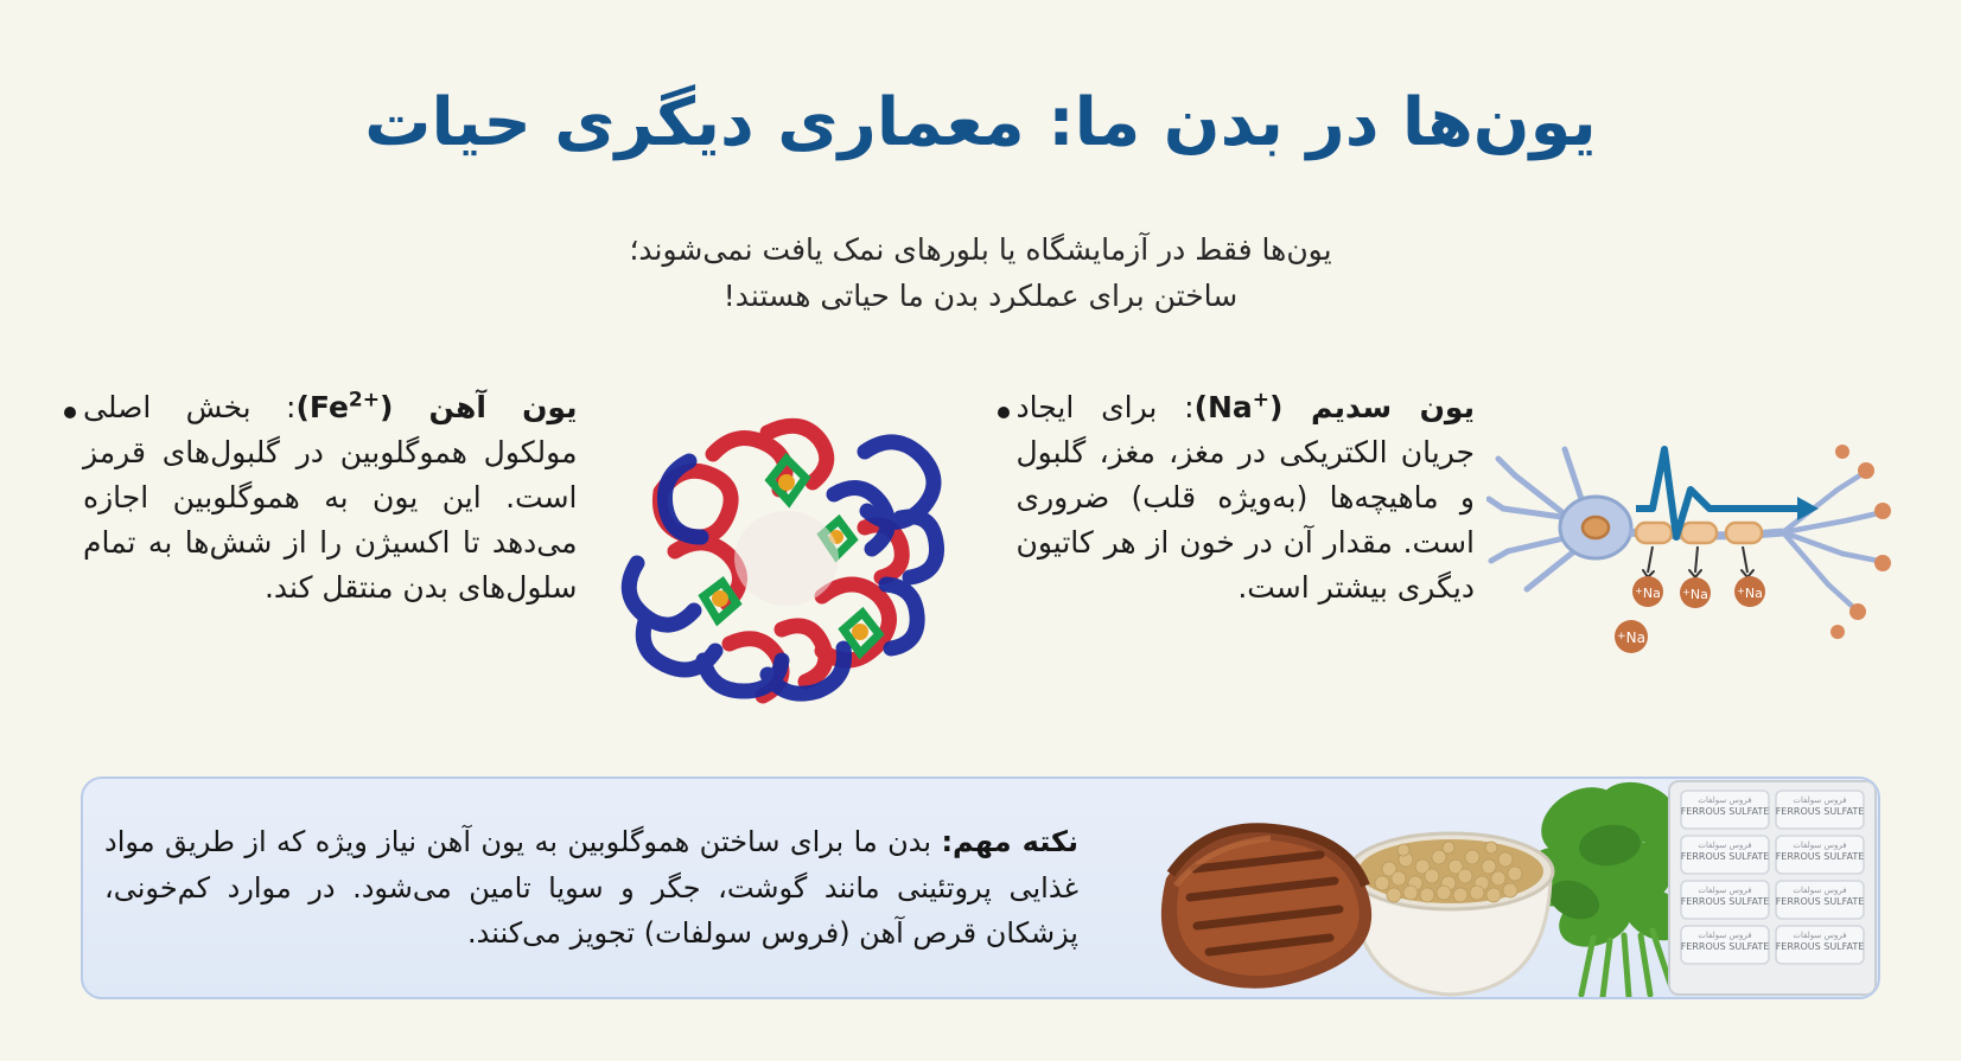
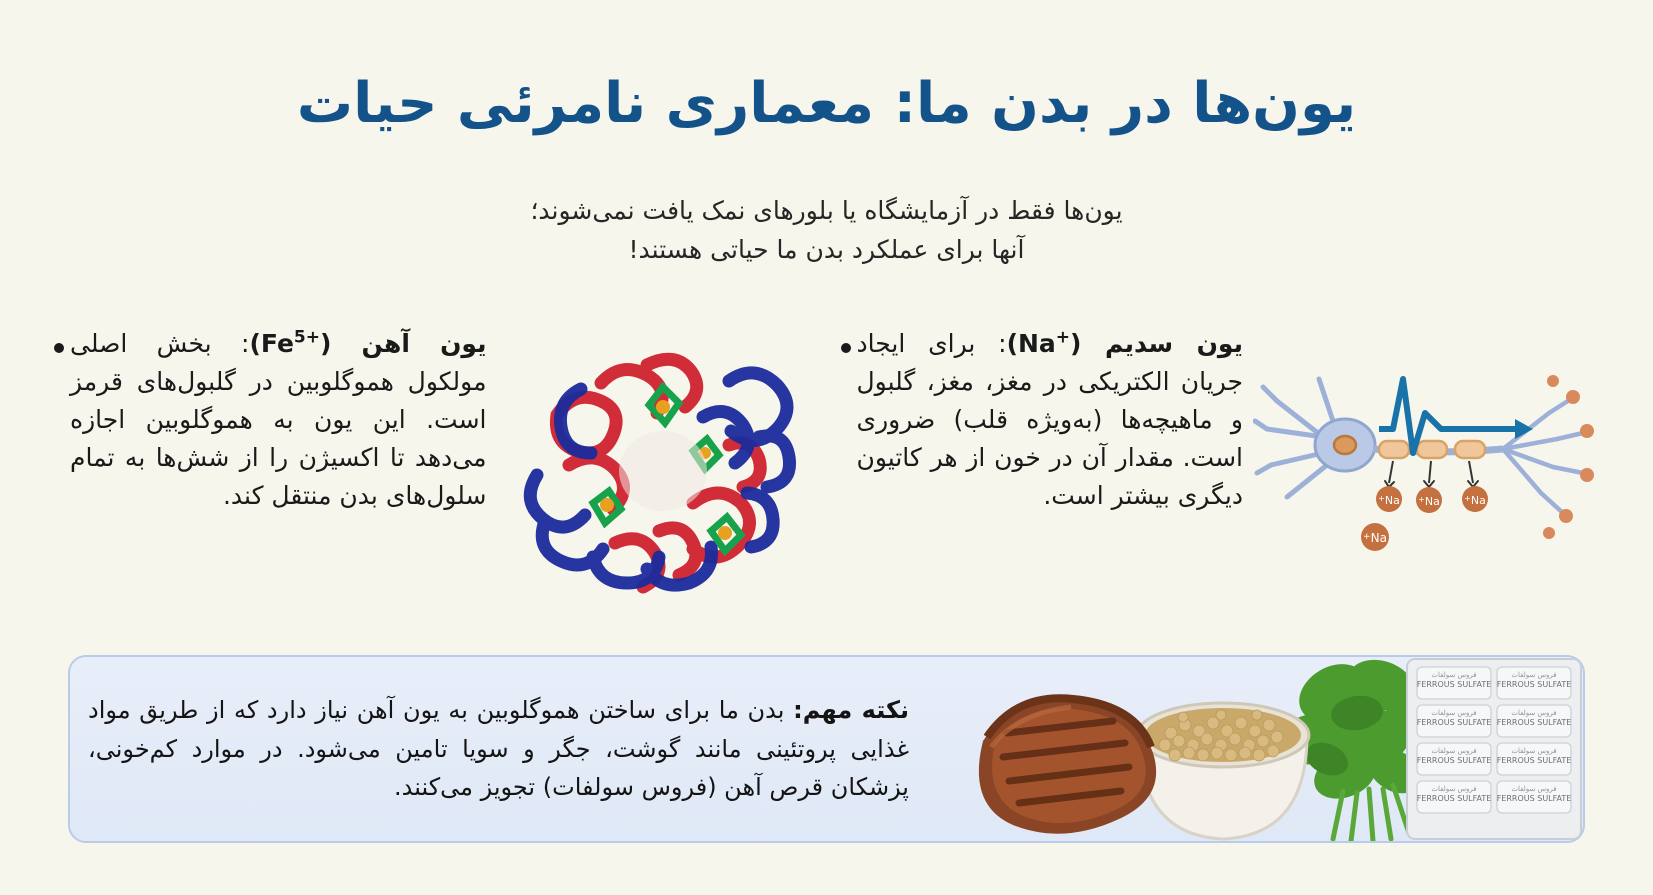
- یونها در بدن ما: معماری دیگری حیات
+ یون‌ها در بدن ما: معماری نامرئی حیات
  یون‌ها فقط در آزمایشگاه یا بلورهای نمک یافت نمی‌شوند؛
- ساختن برای عملکرد بدن ما حیاتی هستند!
+ آنها برای عملکرد بدن ما حیاتی هستند!
- یون آهن (Fe2+): بخش اصلی مولکول هموگلوبین در گلبول‌های قرمز است. این یون به هموگلوبین اجازه می‌دهد تا اکسیژن را از شش‌ها به تمام سلول‌های بدن منتقل کند.
+ یون آهن (Fe5+): بخش اصلی مولکول هموگلوبین در گلبول‌های قرمز است. این یون به هموگلوبین اجازه می‌دهد تا اکسیژن را از شش‌ها به تمام سلول‌های بدن منتقل کند.
  یون سدیم (Na+): برای ایجاد جریان الکتریکی در مغز، مغز، گلبول و ماهیچه‌ها (به‌ویژه قلب) ضروری است. مقدار آن در خون از هر کاتیون دیگری بیشتر است.
  Na+
  Na+
  Na+
  Na+
- نکته مهم: بدن ما برای ساختن هموگلوبین به یون آهن نیاز ویژه که از طریق مواد غذایی پروتئینی مانند گوشت، جگر و سویا تامین می‌شود. در موارد کم‌خونی، پزشکان قرص آهن (فروس سولفات) تجویز می‌کنند.
+ نکته مهم: بدن ما برای ساختن هموگلوبین به یون آهن نیاز دارد که از طریق مواد غذایی پروتئینی مانند گوشت، جگر و سویا تامین می‌شود. در موارد کم‌خونی، پزشکان قرص آهن (فروس سولفات) تجویز می‌کنند.
  FERROUS SULFATE
  FERROUS SULFATE
  FERROUS SULFATE
  FERROUS SULFATE
  FERROUS SULFATE
  FERROUS SULFATE
  FERROUS SULFATE
  FERROUS SULFATE
  فروس سولفات
  فروس سولفات
  فروس سولفات
  فروس سولفات
  فروس سولفات
  فروس سولفات
  فروس سولفات
  فروس سولفات
